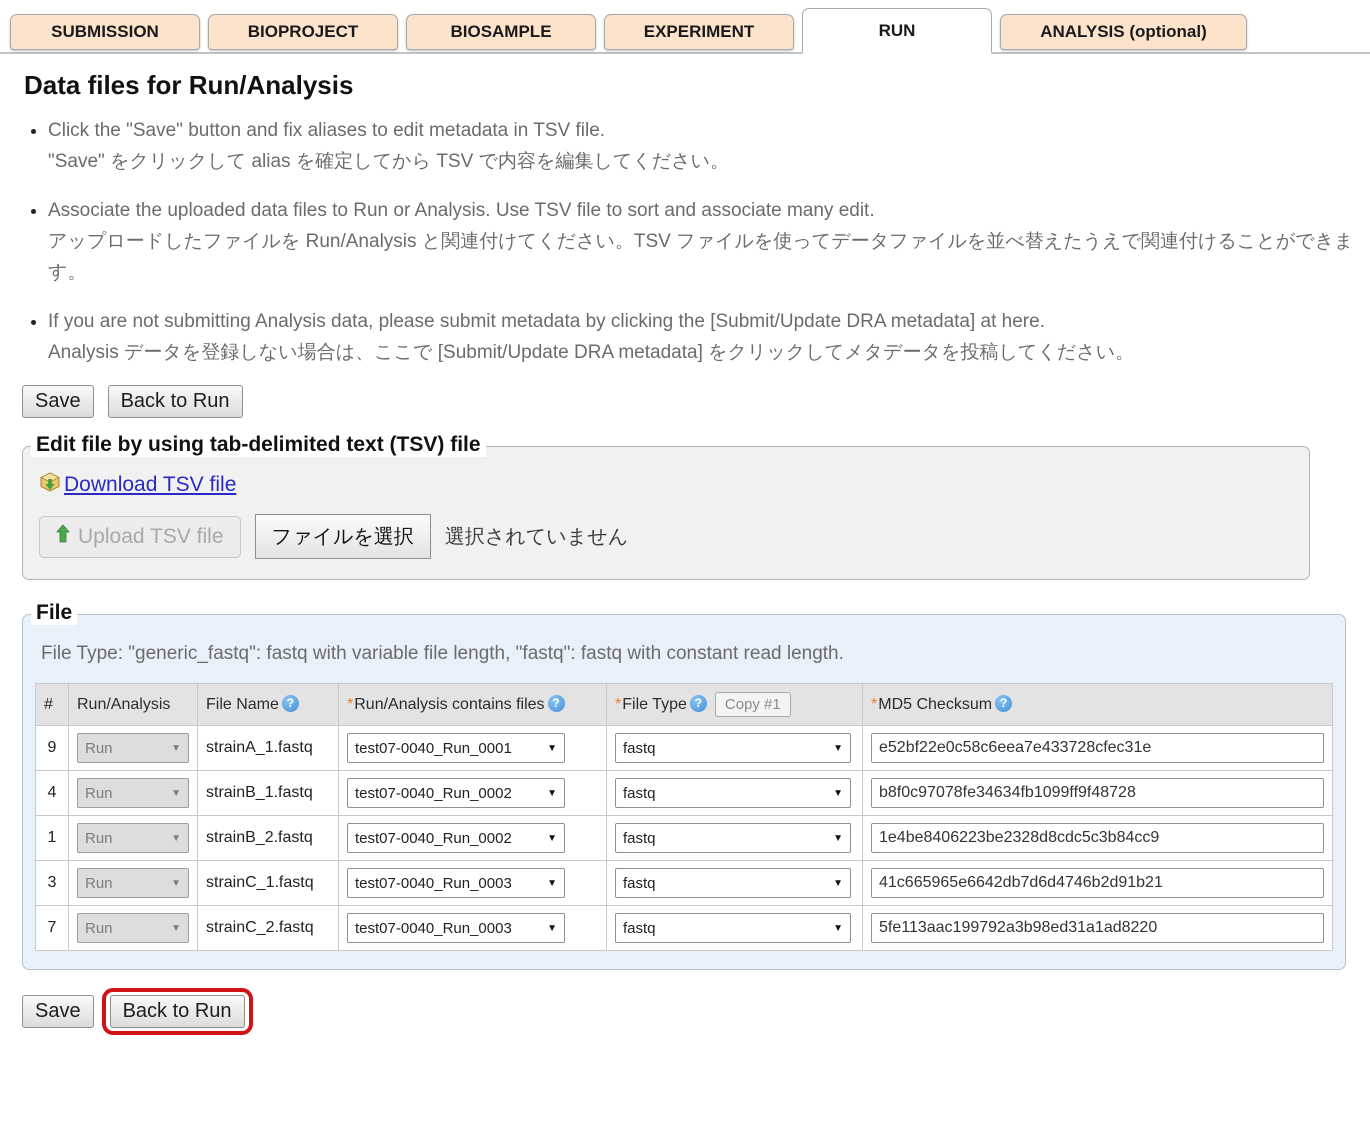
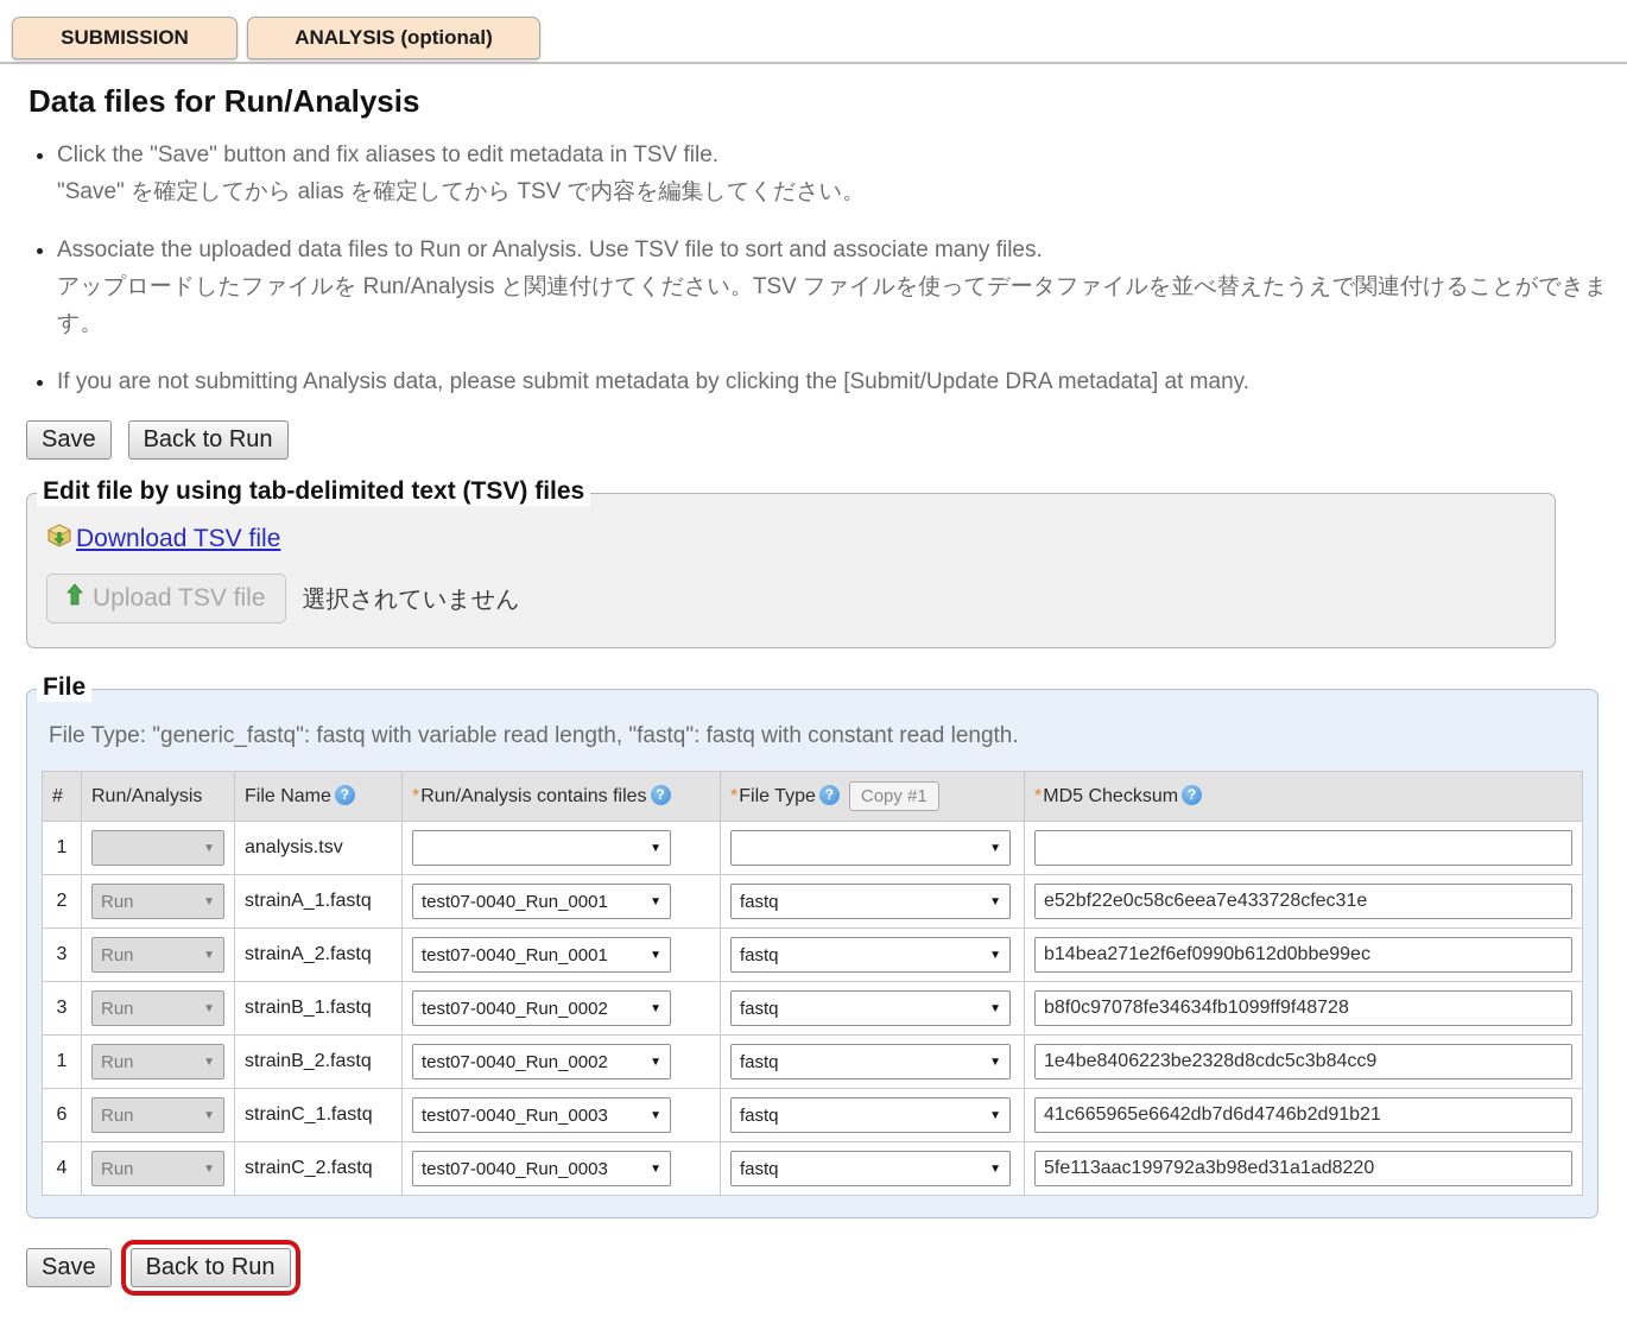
  SUBMISSION
- BIOPROJECT
- BIOSAMPLE
- EXPERIMENT
- RUN
  ANALYSIS (optional)
  Data files for Run/Analysis
  Click the "Save" button and fix aliases to edit metadata in TSV file.
- "Save" をクリックして alias を確定してから TSV で内容を編集してください。
+ "Save" を確定してから alias を確定してから TSV で内容を編集してください。
- Associate the uploaded data files to Run or Analysis. Use TSV file to sort and associate many edit.
+ Associate the uploaded data files to Run or Analysis. Use TSV file to sort and associate many files.
  アップロードしたファイルを Run/Analysis と関連付けてください。TSV ファイルを使ってデータファイルを並べ替えたうえで関連付けることができます。
- If you are not submitting Analysis data, please submit metadata by clicking the [Submit/Update DRA metadata] at here.
+ If you are not submitting Analysis data, please submit metadata by clicking the [Submit/Update DRA metadata] at many.
- Analysis データを登録しない場合は、ここで [Submit/Update DRA metadata] をクリックしてメタデータを投稿してください。
  Save
  Back to Run
- Edit file by using tab-delimited text (TSV) file
+ Edit file by using tab-delimited text (TSV) files
  Download TSV file
  Upload TSV file
- ファイルを選択
  選択されていません
  File
- File Type: "generic_fastq": fastq with variable file length, "fastq": fastq with constant read length.
+ File Type: "generic_fastq": fastq with variable read length, "fastq": fastq with constant read length.
  #	Run/Analysis	File Name ?	*Run/Analysis contains files ?	*File Type ? Copy #1	*MD5 Checksum ?
+ 1	▼	analysis.tsv	▼	▼
- 9	Run ▼	strainA_1.fastq	test07-0040_Run_0001 ▼	fastq ▼	e52bf22e0c58c6eea7e433728cfec31e
+ 2	Run ▼	strainA_1.fastq	test07-0040_Run_0001 ▼	fastq ▼	e52bf22e0c58c6eea7e433728cfec31e
+ 3	Run ▼	strainA_2.fastq	test07-0040_Run_0001 ▼	fastq ▼	b14bea271e2f6ef0990b612d0bbe99ec
- 4	Run ▼	strainB_1.fastq	test07-0040_Run_0002 ▼	fastq ▼	b8f0c97078fe34634fb1099ff9f48728
+ 3	Run ▼	strainB_1.fastq	test07-0040_Run_0002 ▼	fastq ▼	b8f0c97078fe34634fb1099ff9f48728
  1	Run ▼	strainB_2.fastq	test07-0040_Run_0002 ▼	fastq ▼	1e4be8406223be2328d8cdc5c3b84cc9
- 3	Run ▼	strainC_1.fastq	test07-0040_Run_0003 ▼	fastq ▼	41c665965e6642db7d6d4746b2d91b21
+ 6	Run ▼	strainC_1.fastq	test07-0040_Run_0003 ▼	fastq ▼	41c665965e6642db7d6d4746b2d91b21
- 7	Run ▼	strainC_2.fastq	test07-0040_Run_0003 ▼	fastq ▼	5fe113aac199792a3b98ed31a1ad8220
+ 4	Run ▼	strainC_2.fastq	test07-0040_Run_0003 ▼	fastq ▼	5fe113aac199792a3b98ed31a1ad8220
  Save
  Back to Run
